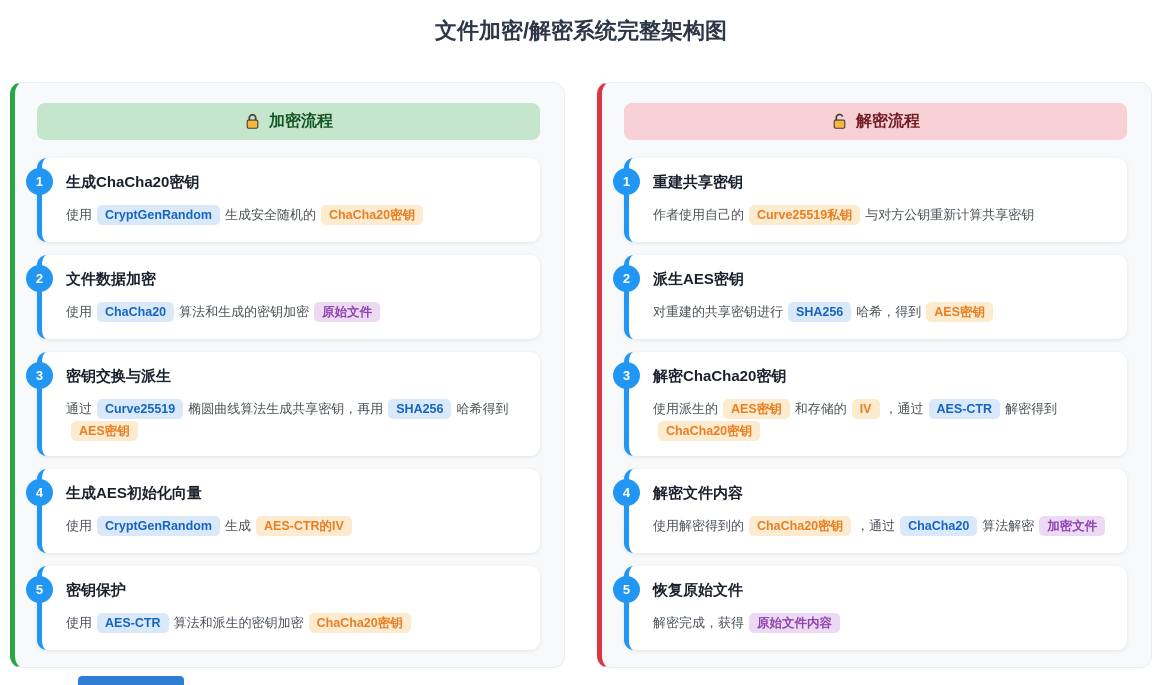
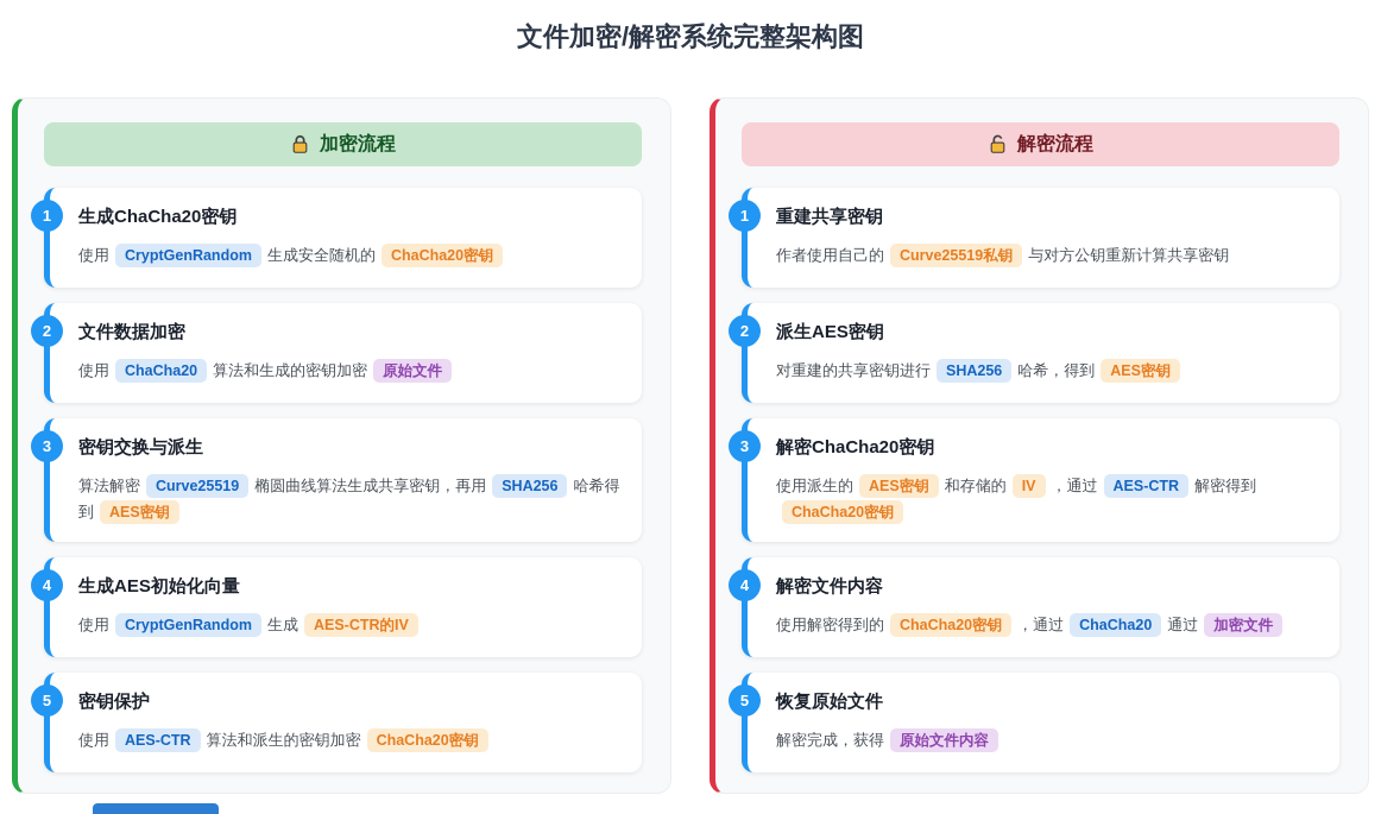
  文件加密/解密系统完整架构图
  加密流程
  1
  生成ChaCha20密钥
  使用 CryptGenRandom 生成安全随机的 ChaCha20密钥
  2
  文件数据加密
  使用 ChaCha20 算法和生成的密钥加密 原始文件
  3
  密钥交换与派生
- 通过 Curve25519 椭圆曲线算法生成共享密钥，再用 SHA256 哈希得到AES密钥
+ 算法解密 Curve25519 椭圆曲线算法生成共享密钥，再用 SHA256 哈希得到 AES密钥
  4
  生成AES初始化向量
  使用 CryptGenRandom 生成 AES-CTR的IV
  5
  密钥保护
  使用 AES-CTR 算法和派生的密钥加密 ChaCha20密钥
  解密流程
  1
  重建共享密钥
  作者使用自己的 Curve25519私钥 与对方公钥重新计算共享密钥
  2
  派生AES密钥
  对重建的共享密钥进行 SHA256 哈希，得到 AES密钥
  3
  解密ChaCha20密钥
  使用派生的 AES密钥 和存储的 IV ，通过 AES-CTR 解密得到ChaCha20密钥
  4
  解密文件内容
- 使用解密得到的 ChaCha20密钥 ，通过 ChaCha20 算法解密 加密文件
+ 使用解密得到的 ChaCha20密钥 ，通过 ChaCha20 通过 加密文件
  5
  恢复原始文件
  解密完成，获得 原始文件内容
